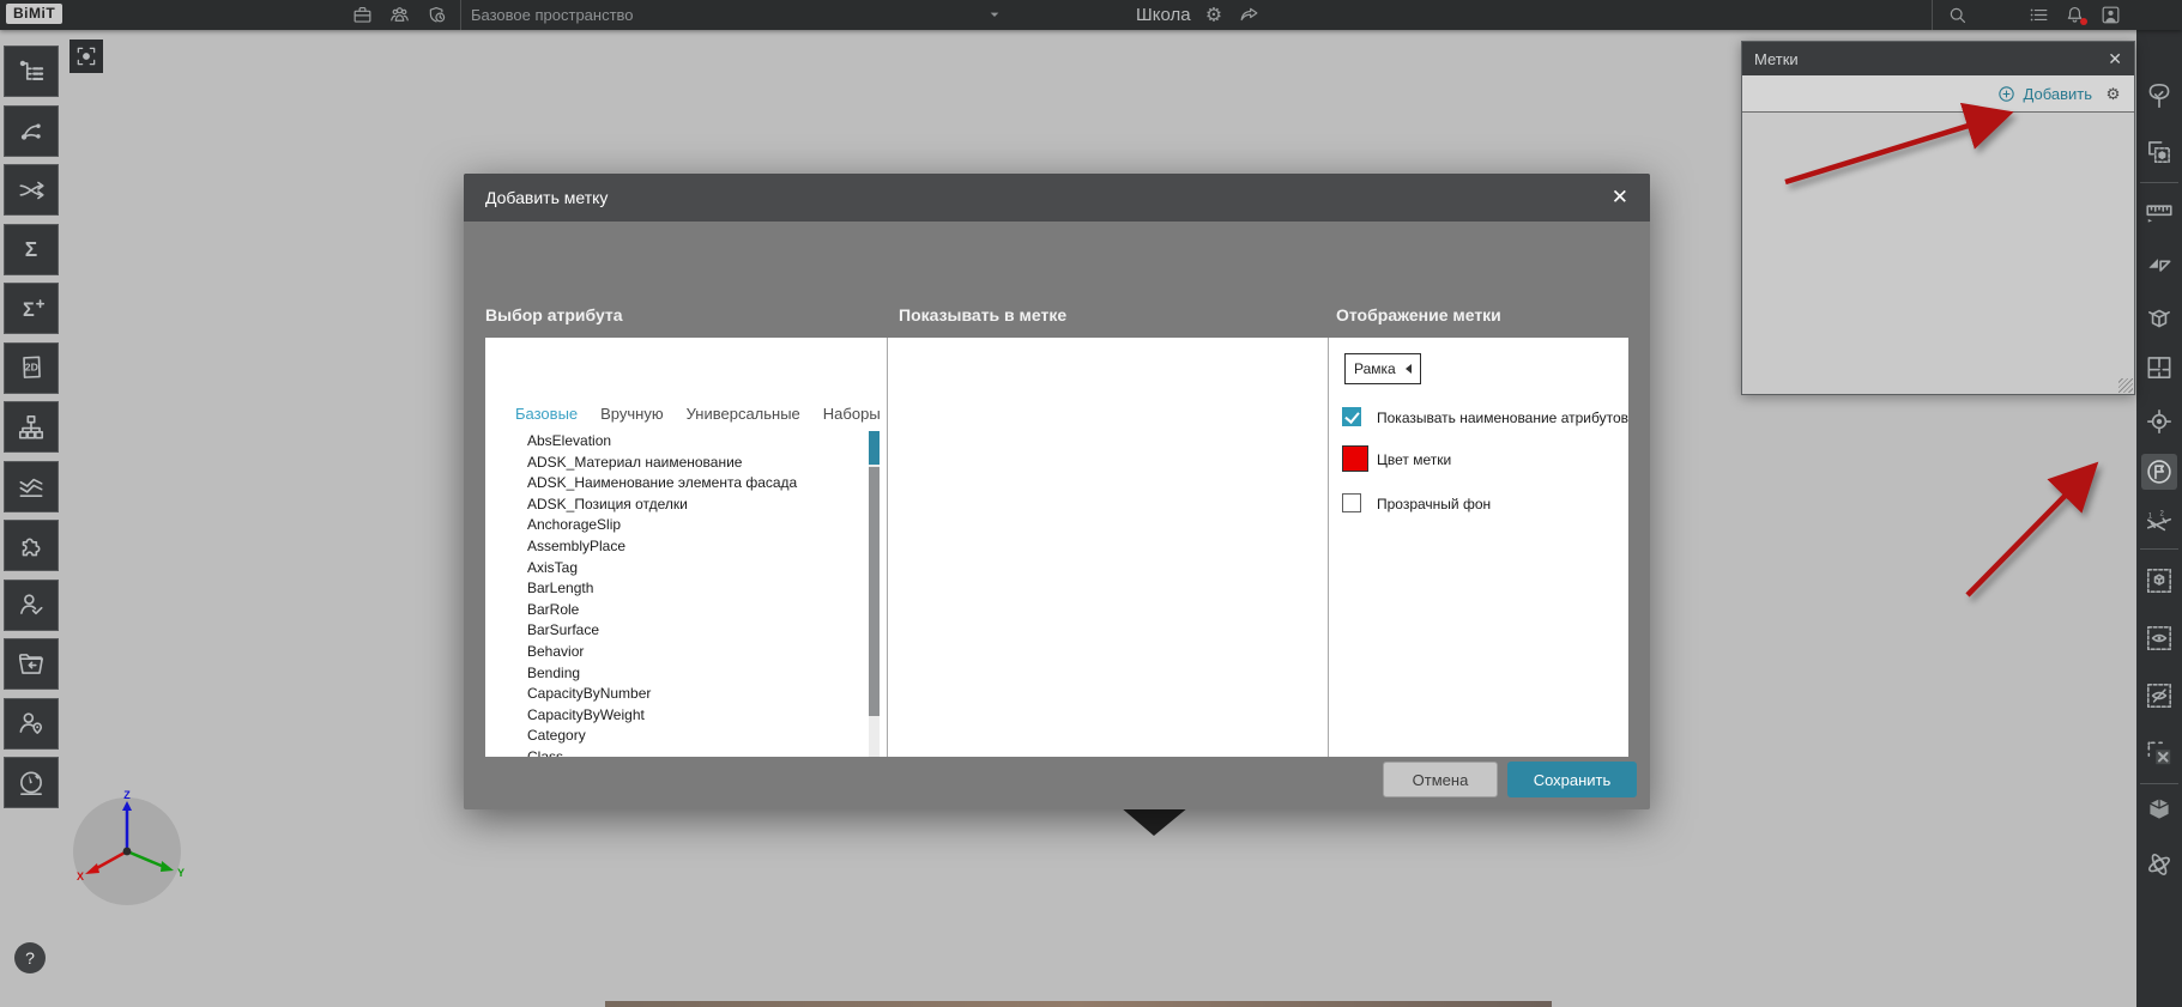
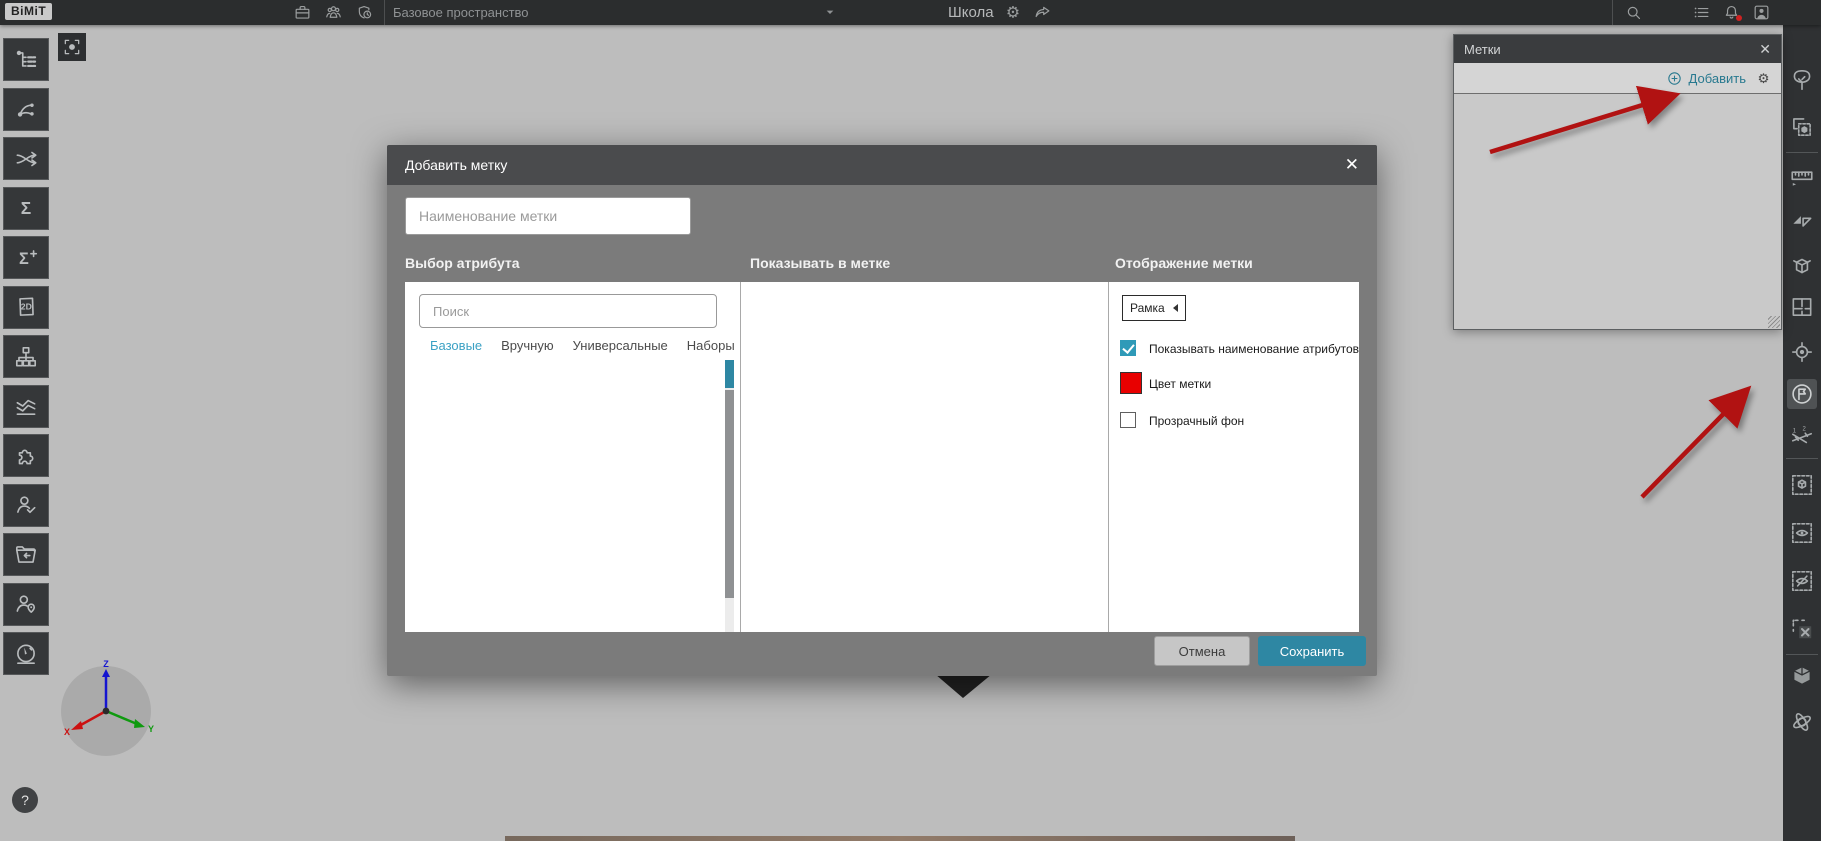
  BiMiT
  Базовое пространство
  Школа
  ⚙
  Метки
  ✕
  Добавить
  ⚙
  Добавить метку
  ✕
+ Наименование метки
  Выбор атрибута
  Показывать в метке
  Отображение метки
+ Поиск
  Базовые
  Вручную
  Универсальные
  Наборы
- AbsElevation
- ADSK_Материал наименование
- ADSK_Наименование элемента фасада
- ADSK_Позиция отделки
- AnchorageSlip
- AssemblyPlace
- AxisTag
- BarLength
- BarRole
- BarSurface
- Behavior
- Bending
- CapacityByNumber
- CapacityByWeight
- Category
- Class
  Рамка
  Показывать наименование атрибутов
  Цвет метки
  Прозрачный фон
  Отмена
  Сохранить
  Z
  X
  Y
  ?
  Σ
  Σ
  2D
